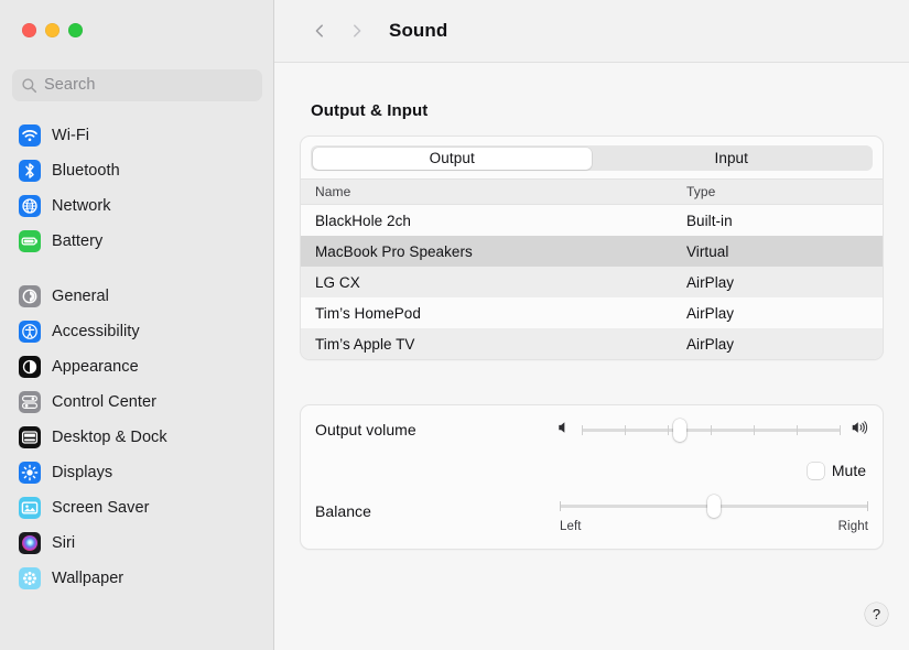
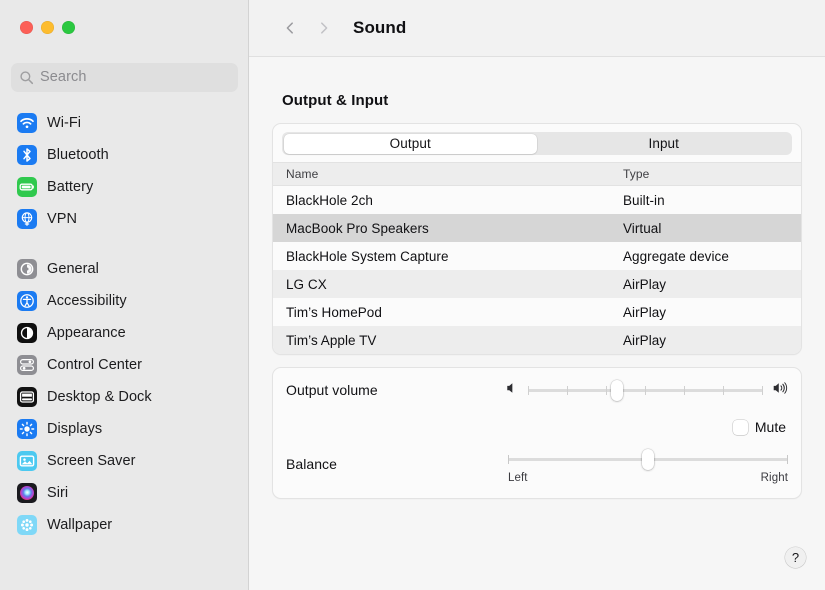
  Search
  Wi-Fi
  Bluetooth
- Network
  Battery
+ VPN
  General
  Accessibility
  Appearance
  Control Center
  Desktop & Dock
  Displays
  Screen Saver
  Siri
  Wallpaper
  Sound
  Output & Input
  Output
  Input
  Name
  Type
  BlackHole 2ch
  Built-in
  MacBook Pro Speakers
  Virtual
+ BlackHole System Capture
+ Aggregate device
  LG CX
  AirPlay
  Tim’s HomePod
  AirPlay
  Tim’s Apple TV
  AirPlay
  Output volume
  Mute
  Balance
  Left
  Right
  ?
